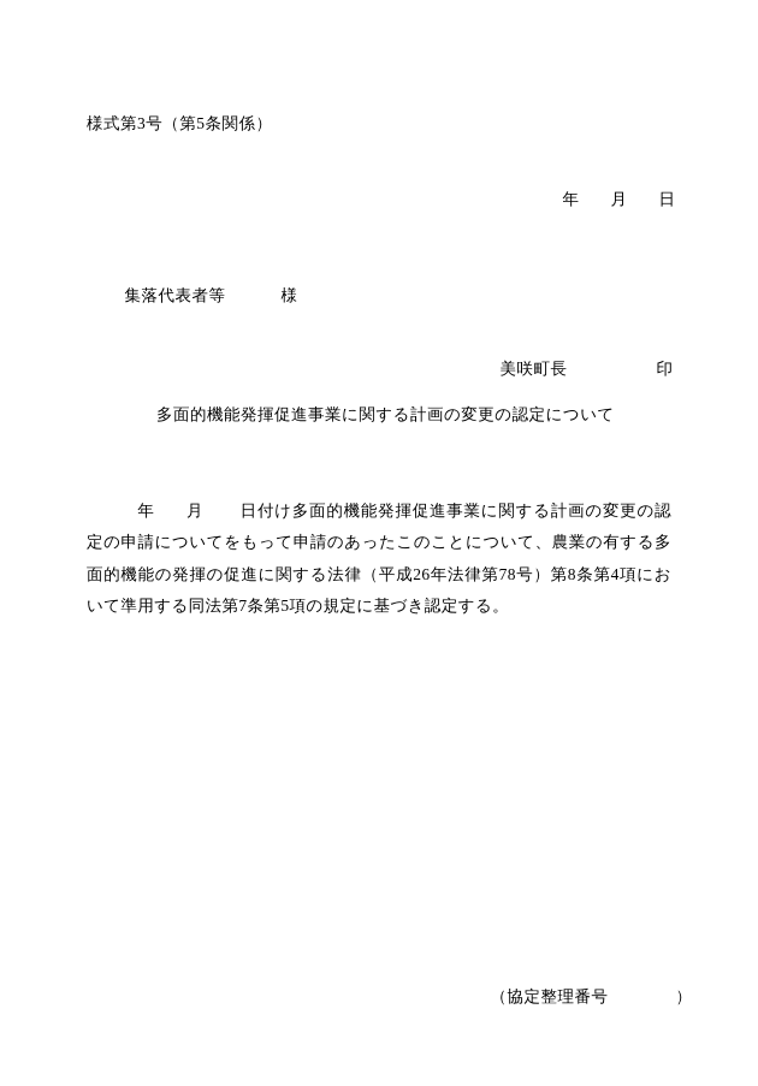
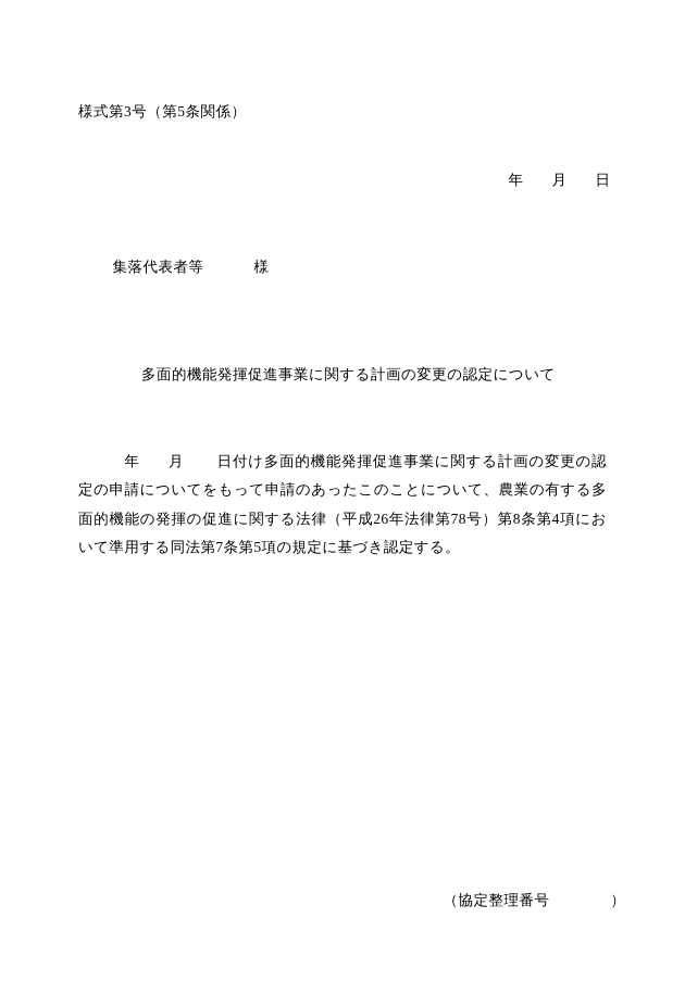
  様式第3号（第5条関係）
  年 月 日
  集落代表者等 様
- 美咲町長 印
  多面的機能発揮促進事業に関する計画の変更の認定について
  年 月 日付け多面的機能発揮促進事業に関する計画の変更の認定の申請についてをもって申請のあったこのことについて、農業の有する多面的機能の発揮の促進に関する法律（平成26年法律第78号）第8条第4項において準用する同法第7条第5項の規定に基づき認定する。
  （協定整理番号 ）
